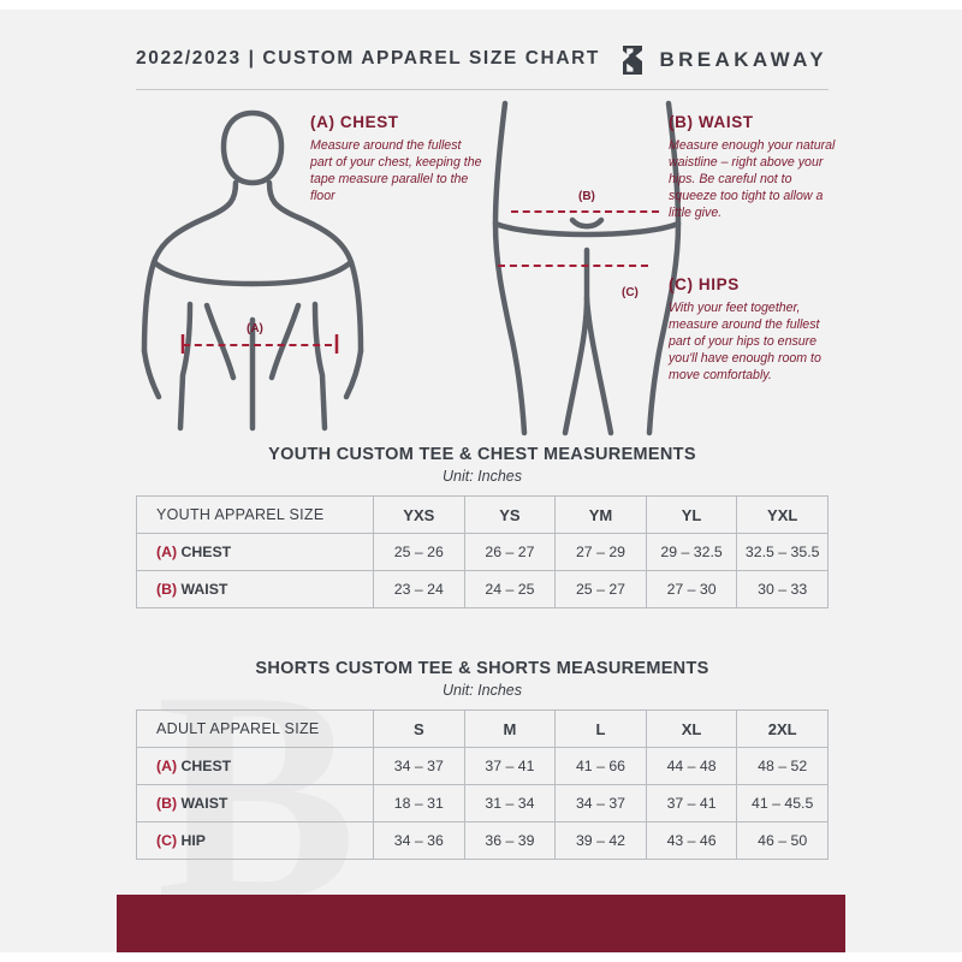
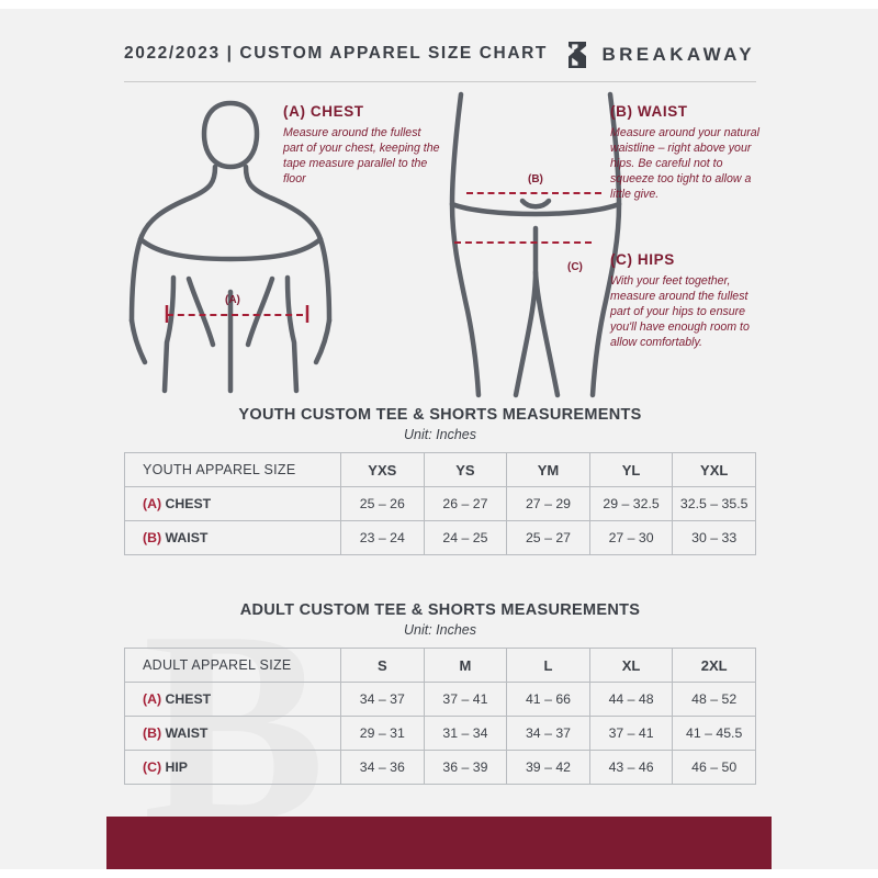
  B
  2022/2023 | CUSTOM APPAREL SIZE CHART
  BREAKAWAY
  (A)
  (B)
  (C)
  (A) CHEST
  Measure around the fullest part of your chest, keeping the tape measure parallel to the floor
  (B) WAIST
- Measure enough your natural waistline – right above your hips. Be careful not to squeeze too tight to allow a little give.
+ Measure around your natural waistline – right above your hips. Be careful not to squeeze too tight to allow a little give.
  (C) HIPS
- With your feet together, measure around the fullest part of your hips to ensure you'll have enough room to move comfortably.
+ With your feet together, measure around the fullest part of your hips to ensure you'll have enough room to allow comfortably.
- YOUTH CUSTOM TEE & CHEST MEASUREMENTS
+ YOUTH CUSTOM TEE & SHORTS MEASUREMENTS
  Unit: Inches
  YOUTH APPAREL SIZE	YXS	YS	YM	YL	YXL
  (A) CHEST	25 – 26	26 – 27	27 – 29	29 – 32.5	32.5 – 35.5
  (B) WAIST	23 – 24	24 – 25	25 – 27	27 – 30	30 – 33
- SHORTS CUSTOM TEE & SHORTS MEASUREMENTS
+ ADULT CUSTOM TEE & SHORTS MEASUREMENTS
  Unit: Inches
  ADULT APPAREL SIZE	S	M	L	XL	2XL
  (A) CHEST	34 – 37	37 – 41	41 – 66	44 – 48	48 – 52
- (B) WAIST	18 – 31	31 – 34	34 – 37	37 – 41	41 – 45.5
+ (B) WAIST	29 – 31	31 – 34	34 – 37	37 – 41	41 – 45.5
  (C) HIP	34 – 36	36 – 39	39 – 42	43 – 46	46 – 50
